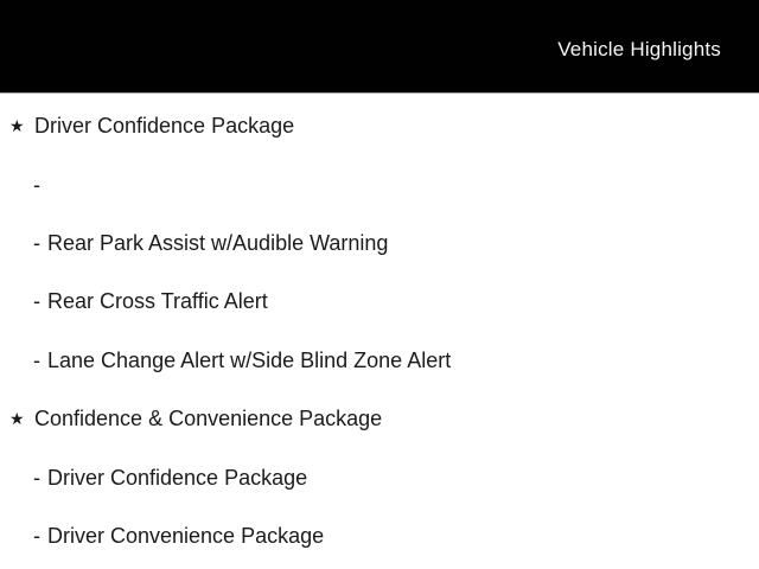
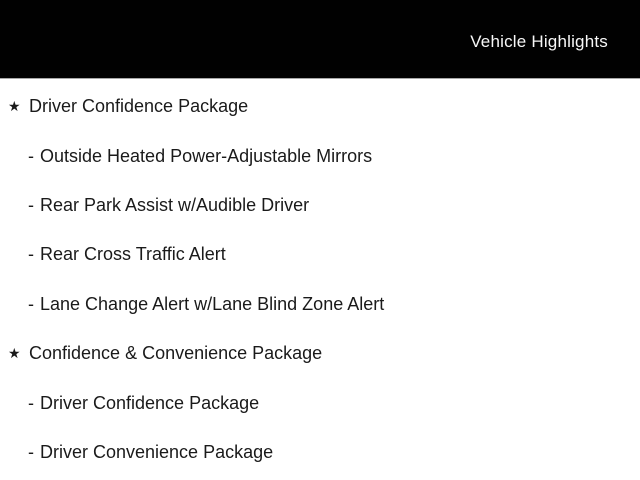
  Vehicle Highlights
  ★
  Driver Confidence Package
  -
+ Outside Heated Power-Adjustable Mirrors
  -
- Rear Park Assist w/Audible Warning
+ Rear Park Assist w/Audible Driver
  -
  Rear Cross Traffic Alert
  -
- Lane Change Alert w/Side Blind Zone Alert
+ Lane Change Alert w/Lane Blind Zone Alert
  ★
  Confidence & Convenience Package
  -
  Driver Confidence Package
  -
  Driver Convenience Package
